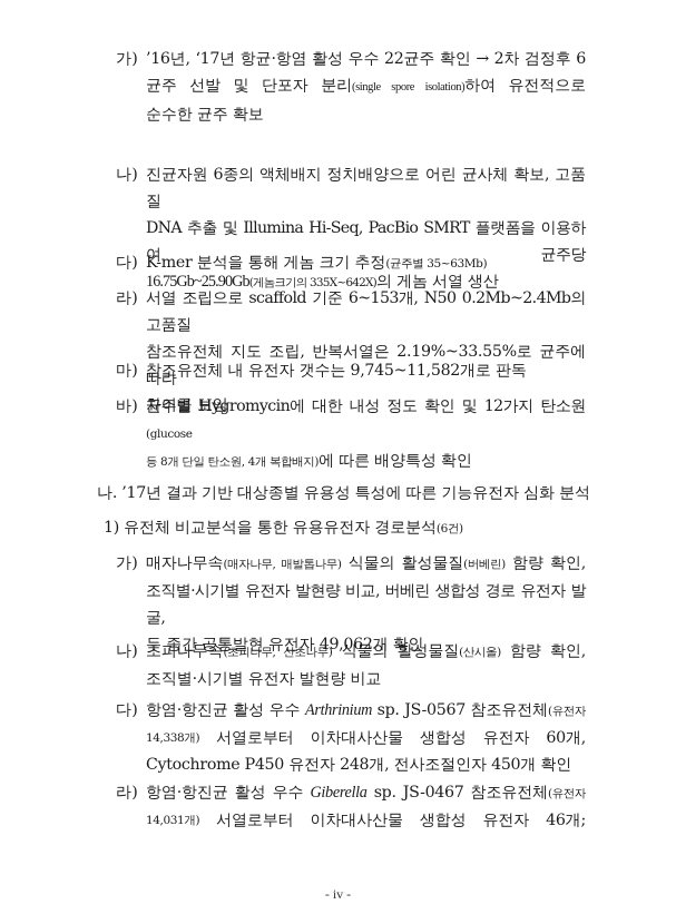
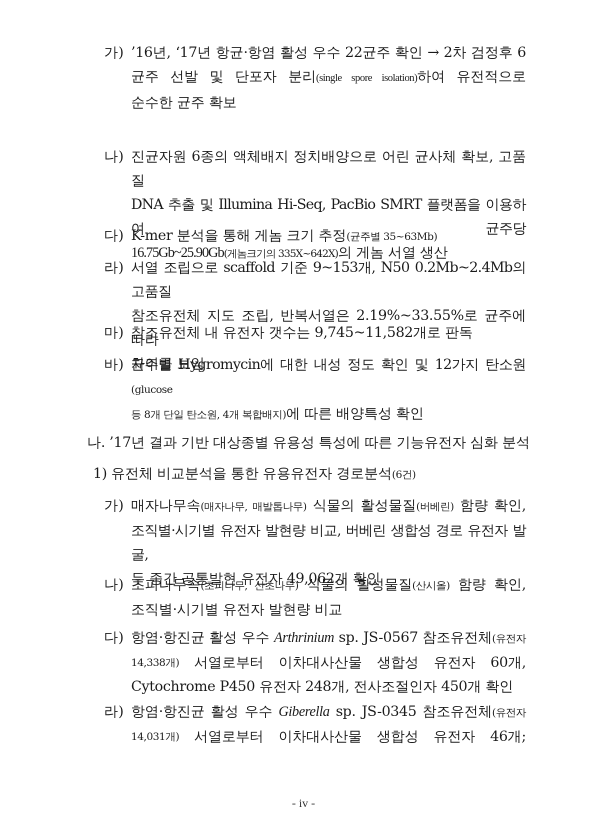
  가)
  ’16년, ‘17년 항균·항염 활성 우수 22균주 확인 → 2차 검정후 6
  균주 선발 및 단포자 분리(single spore isolation)하여 유전적으로
  순수한 균주 확보
  나)
  진균자원 6종의 액체배지 정치배양으로 어린 균사체 확보, 고품질
  DNA 추출 및 Illumina Hi-Seq, PacBio SMRT 플랫폼을 이용하여 균주당
  16.75Gb~25.90Gb(게놈크기의 335X~642X)의 게놈 서열 생산
  다)
  K-mer 분석을 통해 게놈 크기 추정(균주별 35~63Mb)
  라)
- 서열 조립으로 scaffold 기준 6~153개, N50 0.2Mb~2.4Mb의 고품질
+ 서열 조립으로 scaffold 기준 9~153개, N50 0.2Mb~2.4Mb의 고품질
  참조유전체 지도 조립, 반복서열은 2.19%~33.55%로 균주에 따라
  차이를 보임
  마)
  참조유전체 내 유전자 갯수는 9,745~11,582개로 판독
  바)
  균주별 Hygromycin에 대한 내성 정도 확인 및 12가지 탄소원(glucose
  등 8개 단일 탄소원, 4개 복합배지)에 따른 배양특성 확인
  나. ’17년 결과 기반 대상종별 유용성 특성에 따른 기능유전자 심화 분석
  1) 유전체 비교분석을 통한 유용유전자 경로분석(6건)
  가)
  매자나무속(매자나무, 매발톱나무) 식물의 활성물질(버베린) 함량 확인,
  조직별·시기별 유전자 발현량 비교, 버베린 생합성 경로 유전자 발굴,
  두 종간 공통발현 유전자 49,062개 확인
  나)
  초피나무속(초피나무, 산초나무) 식물의 활성물질(산시올) 함량 확인,
  조직별·시기별 유전자 발현량 비교
  다)
  항염·항진균 활성 우수 Arthrinium sp. JS-0567 참조유전체(유전자
  14,338개)
  서열로부터
  이차대사산물
  생합성
  유전자
  60개,
  Cytochrome P450 유전자 248개, 전사조절인자 450개 확인
  라)
- 항염·항진균 활성 우수 Giberella sp. JS-0467 참조유전체(유전자
+ 항염·항진균 활성 우수 Giberella sp. JS-0345 참조유전체(유전자
  14,031개)
  서열로부터
  이차대사산물
  생합성
  유전자
  46개;
  - iv -
